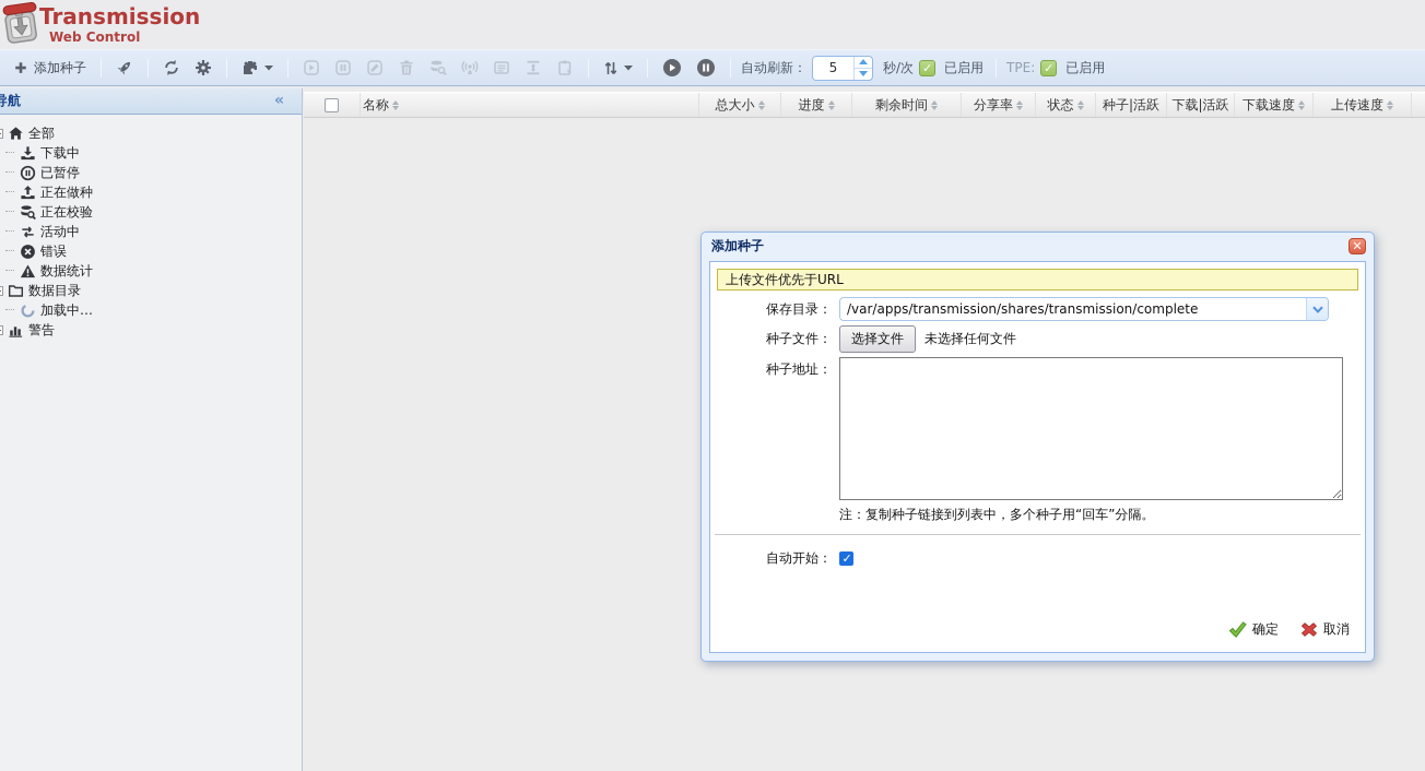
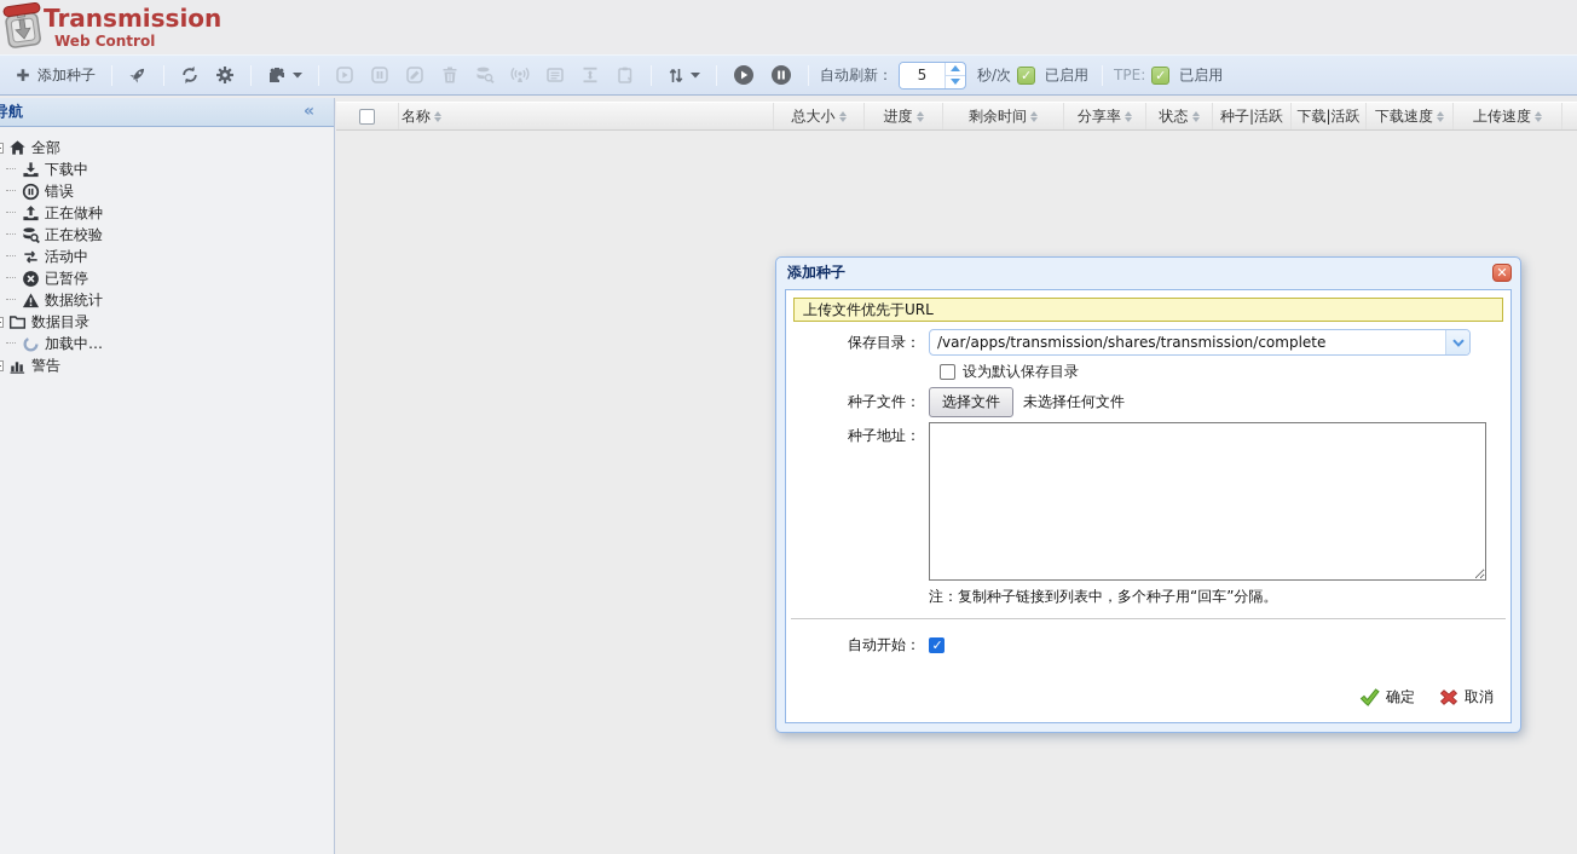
  Transmission
  Web Control
  添加种子
  自动刷新：
  5
  秒/次
  已启用
  TPE:
  已启用
  导航
  «
  全部
  下载中
- 已暂停
+ 错误
  正在做种
  正在校验
  活动中
- 错误
+ 已暂停
  数据统计
  数据目录
  加载中…
  警告
  名称
  总大小
  进度
  剩余时间
  分享率
  状态
  种子|活跃
  下载|活跃
  下载速度
  上传速度
  添加种子
  ✕
  上传文件优先于URL
  保存目录：
  /var/apps/transmission/shares/transmission/complete
+ 设为默认保存目录
  种子文件：
  选择文件
  未选择任何文件
  种子地址：
  注：复制种子链接到列表中，多个种子用“回车”分隔。
  自动开始：
  确定
  取消
